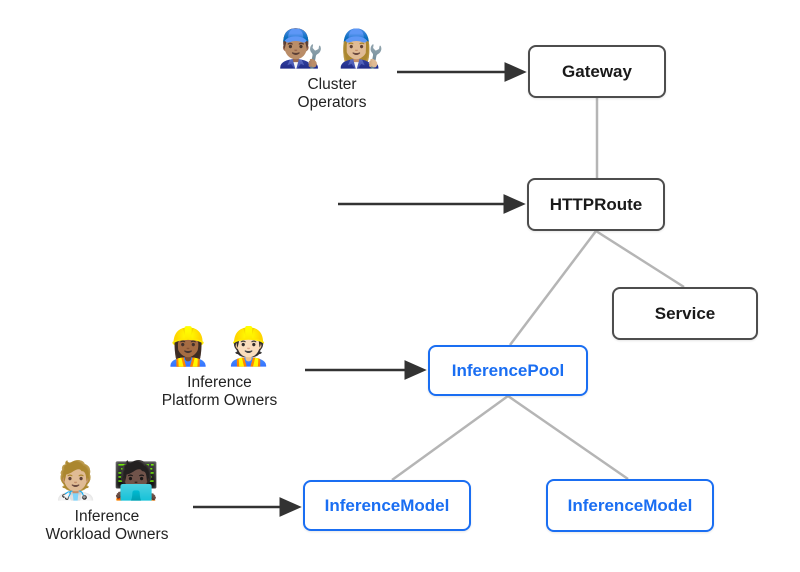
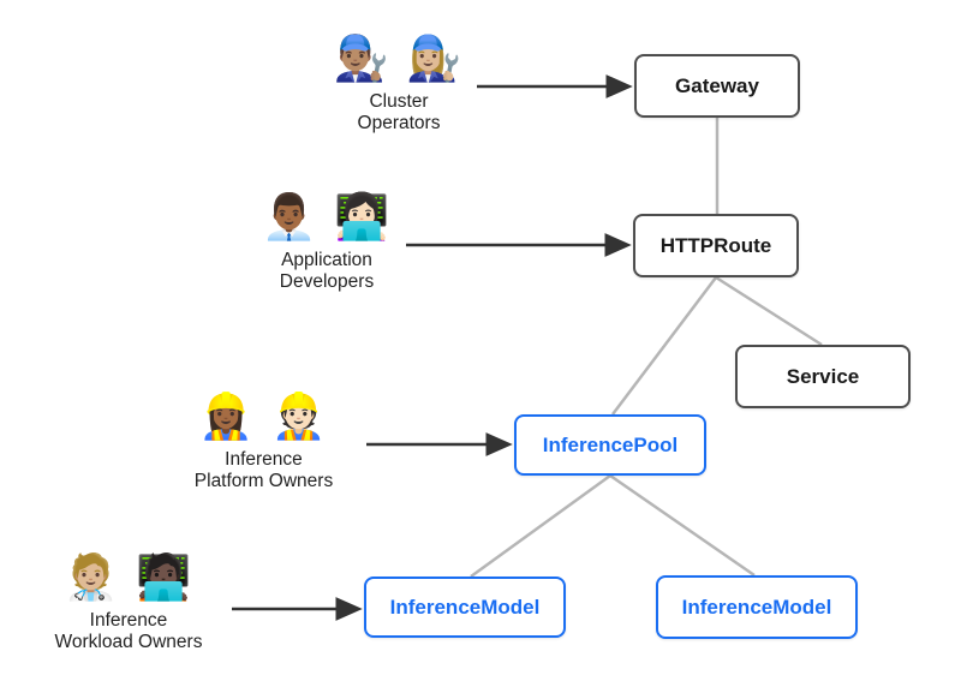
  Gateway
  HTTPRoute
  Service
  InferencePool
  InferenceModel
  InferenceModel
  👨🏽‍🔧 👩🏼‍🔧
  Cluster
  Operators
+ 👨🏾‍💼 👩🏻‍💻
+ Application
+ Developers
  👷🏾‍♀️ 👷🏻
  Inference
  Platform Owners
  🧑🏼‍⚕️ 🧑🏿‍💻
  Inference
  Workload Owners
